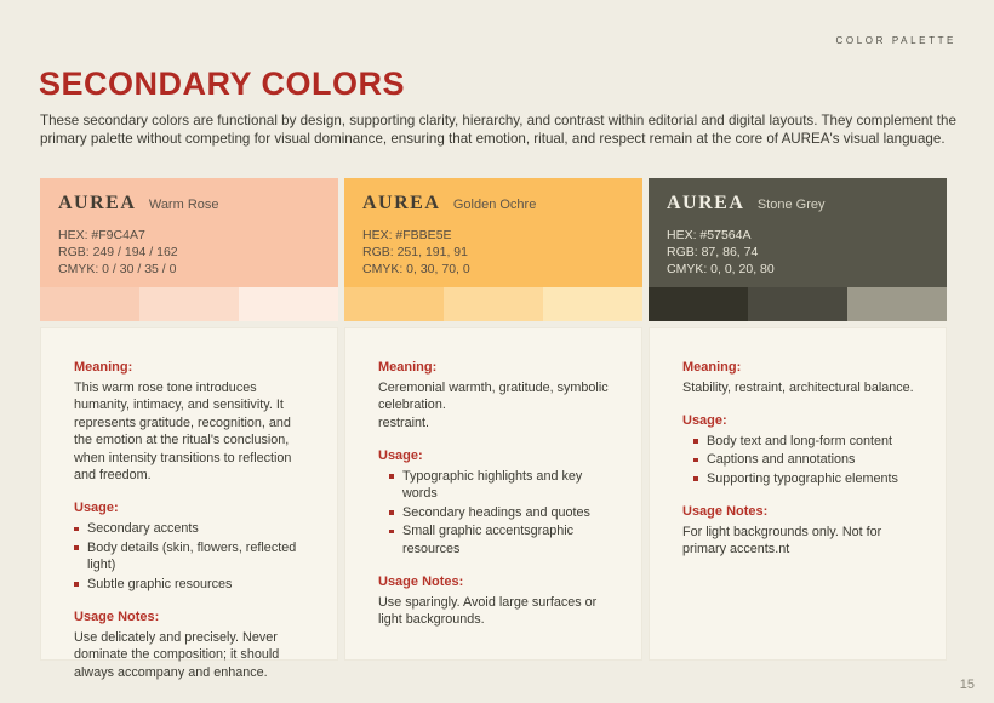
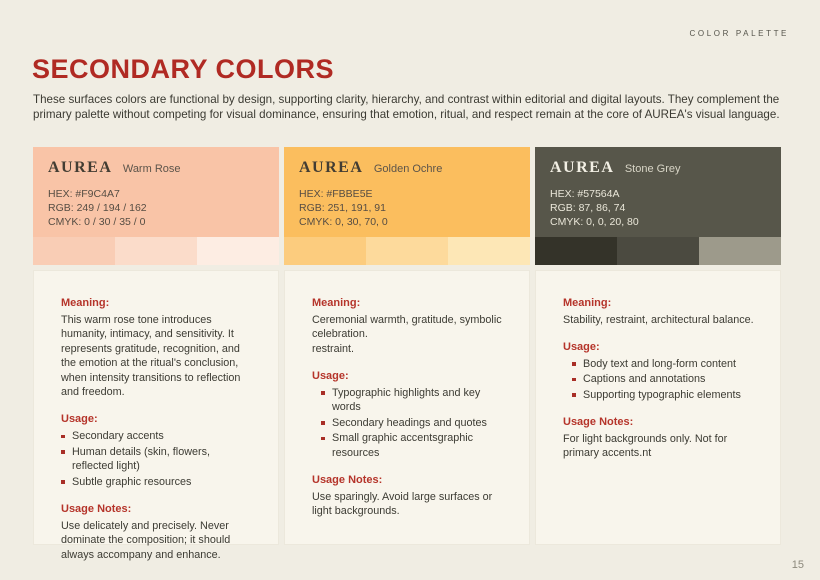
  COLOR PALETTE
  SECONDARY COLORS
- These secondary colors are functional by design, supporting clarity, hierarchy, and contrast within editorial and digital layouts. They complement the primary palette without competing for visual dominance, ensuring that emotion, ritual, and respect remain at the core of AUREA's visual language.
+ These surfaces colors are functional by design, supporting clarity, hierarchy, and contrast within editorial and digital layouts. They complement the primary palette without competing for visual dominance, ensuring that emotion, ritual, and respect remain at the core of AUREA's visual language.
  AUREA Warm Rose
  HEX: #F9C4A7
  RGB: 249 / 194 / 162
  CMYK: 0 / 30 / 35 / 0
  AUREA Golden Ochre
  HEX: #FBBE5E
  RGB: 251, 191, 91
  CMYK: 0, 30, 70, 0
  AUREA Stone Grey
  HEX: #57564A
  RGB: 87, 86, 74
  CMYK: 0, 0, 20, 80
  Meaning:
  This warm rose tone introduces humanity, intimacy, and sensitivity. It represents gratitude, recognition, and the emotion at the ritual's conclusion, when intensity transitions to reflection and freedom.
  Usage:
  Secondary accents
- Body details (skin, flowers, reflected light)
+ Human details (skin, flowers, reflected light)
  Subtle graphic resources
  Usage Notes:
  Use delicately and precisely. Never dominate the composition; it should always accompany and enhance.
  Meaning:
  Ceremonial warmth, gratitude, symbolic celebration.
  restraint.
  Usage:
  Typographic highlights and key words
  Secondary headings and quotes
  Small graphic accentsgraphic resources
  Usage Notes:
  Use sparingly. Avoid large surfaces or light backgrounds.
  Meaning:
  Stability, restraint, architectural balance.
  Usage:
  Body text and long-form content
  Captions and annotations
  Supporting typographic elements
  Usage Notes:
  For light backgrounds only. Not for primary accents.nt
  15
